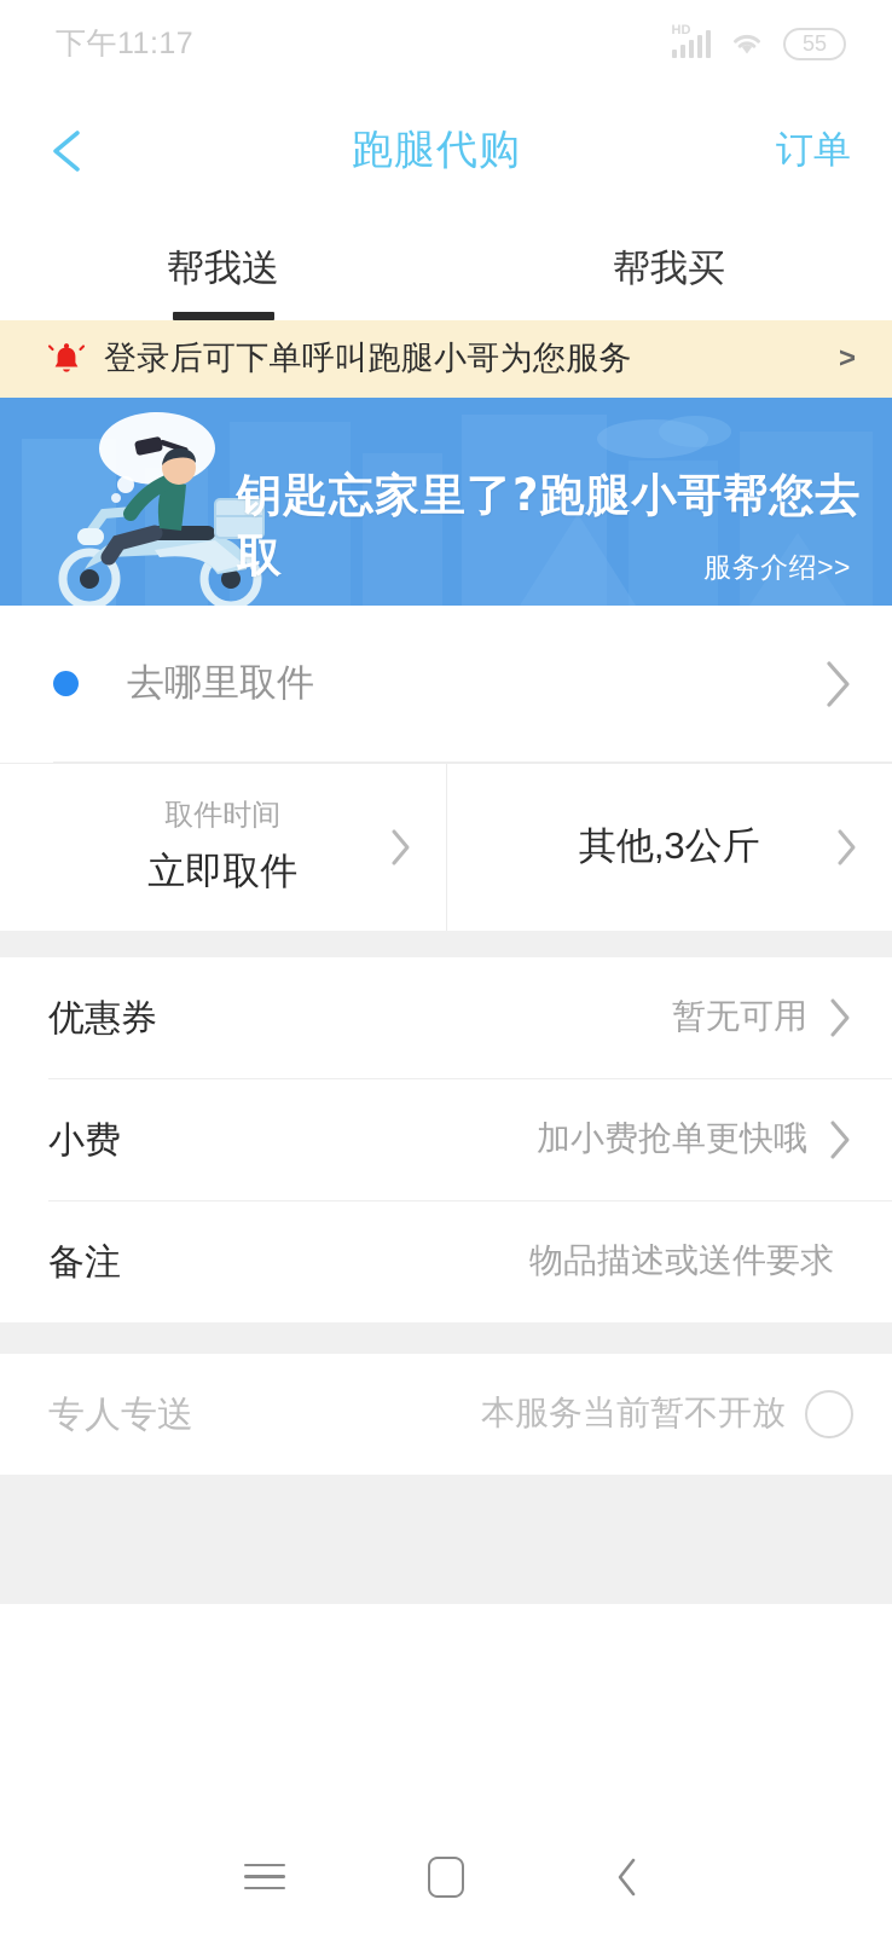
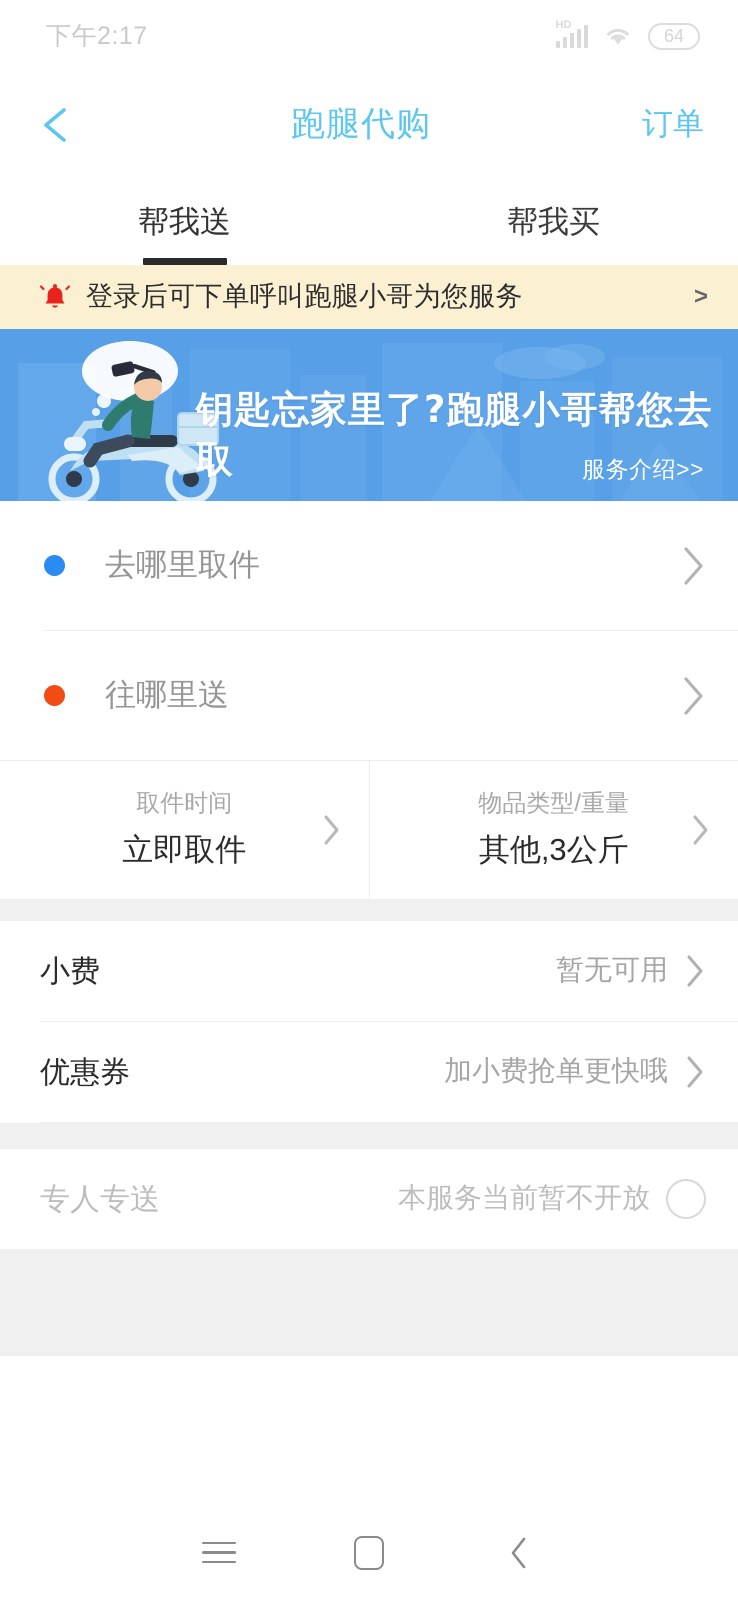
- 下午11:17
+ 下午2:17
  HD
- 55
+ 64
  跑腿代购
  订单
  帮我送
  帮我买
  登录后可下单呼叫跑腿小哥为您服务
  >
  钥匙忘家里了?跑腿小哥帮您去取
  服务介绍>>
  去哪里取件
+ 往哪里送
  取件时间
  立即取件
+ 物品类型/重量
  其他,3公斤
- 优惠券
+ 小费
  暂无可用
- 小费
+ 优惠券
  加小费抢单更快哦
- 备注
- 物品描述或送件要求
  专人专送
  本服务当前暂不开放
